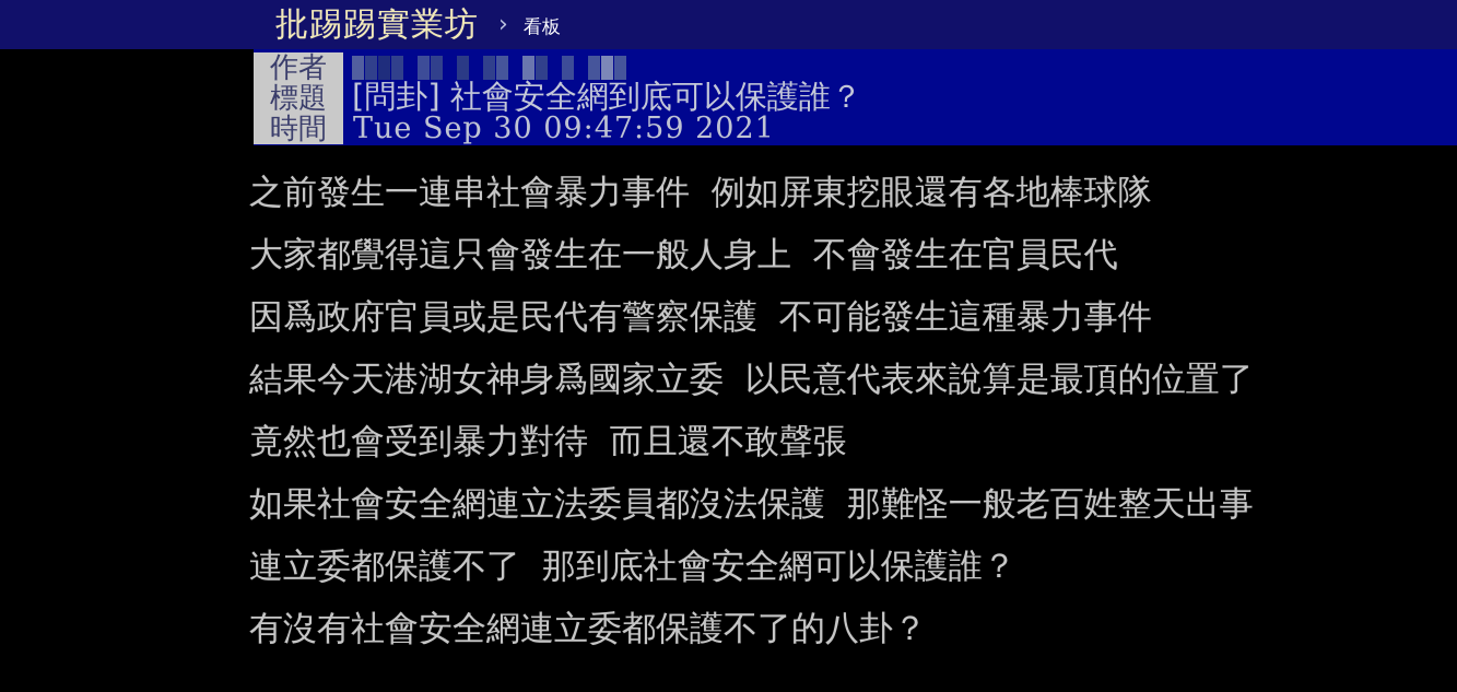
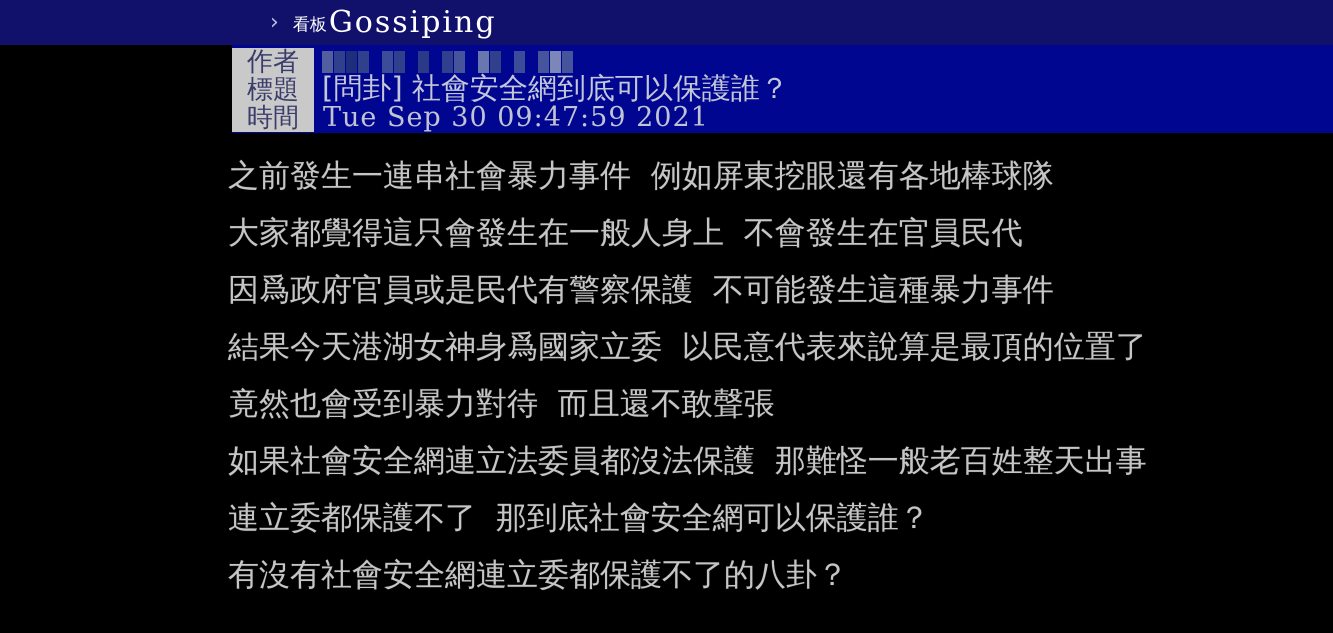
- 批踢踢實業坊
  ›
  看板
+ Gossiping
  作者
  標題
  時間
  [問卦] 社會安全網到底可以保護誰？
  Tue Sep 30 09:47:59 2021
  之前發生一連串社會暴力事件 例如屏東挖眼還有各地棒球隊
  大家都覺得這只會發生在一般人身上 不會發生在官員民代
  因爲政府官員或是民代有警察保護 不可能發生這種暴力事件
  結果今天港湖女神身爲國家立委 以民意代表來說算是最頂的位置了
  竟然也會受到暴力對待 而且還不敢聲張
  如果社會安全網連立法委員都沒法保護 那難怪一般老百姓整天出事
  連立委都保護不了 那到底社會安全網可以保護誰？
  有沒有社會安全網連立委都保護不了的八卦？
